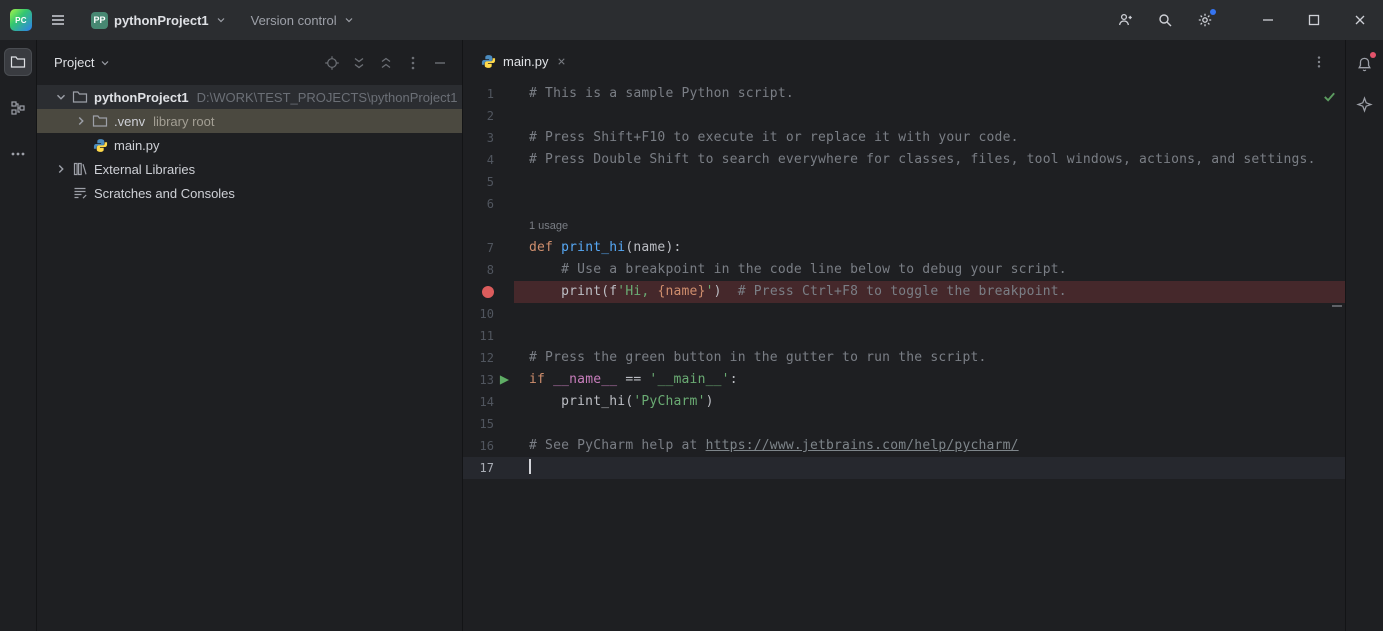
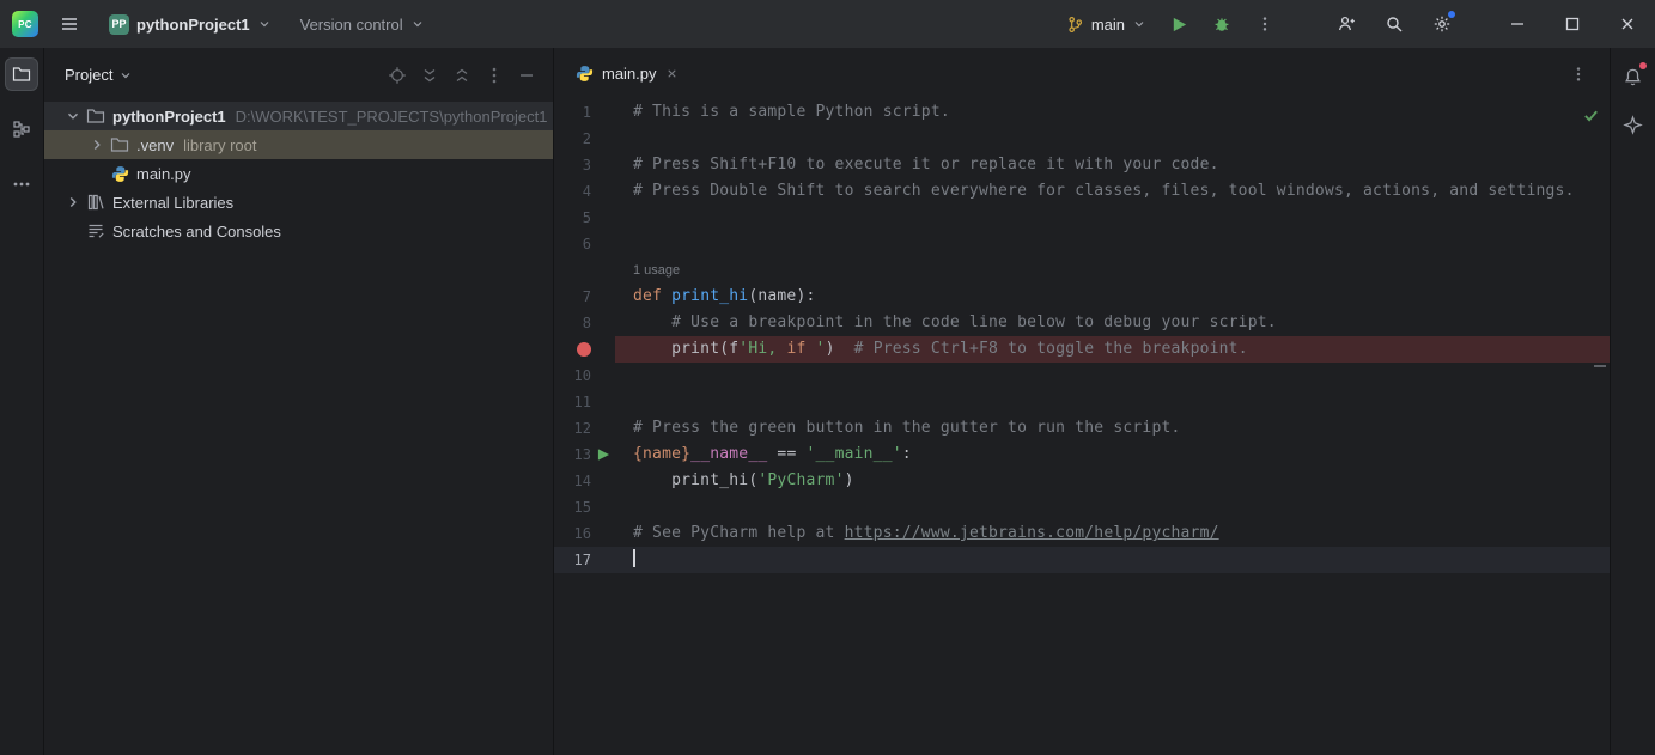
  PC
  PP
  pythonProject1
  Version control
+ main
  Project
  pythonProject1
  D:\WORK\TEST_PROJECTS\pythonProject1
  .venv
  library root
  main.py
  External Libraries
  Scratches and Consoles
  main.py
  1
  # This is a sample Python script.
  2
  3
  # Press Shift+F10 to execute it or replace it with your code.
  4
  # Press Double Shift to search everywhere for classes, files, tool windows, actions, and settings.
  5
  6
  1 usage
  7
  def print_hi(name):
  8
  # Use a breakpoint in the code line below to debug your script.
- print(f'Hi, {name}') # Press Ctrl+F8 to toggle the breakpoint.
+ print(f'Hi, if ') # Press Ctrl+F8 to toggle the breakpoint.
  10
  11
  12
  # Press the green button in the gutter to run the script.
  13
- if __name__ == '__main__':
+ {name}__name__ == '__main__':
  14
  print_hi('PyCharm')
  15
  16
  # See PyCharm help at https://www.jetbrains.com/help/pycharm/
  17
